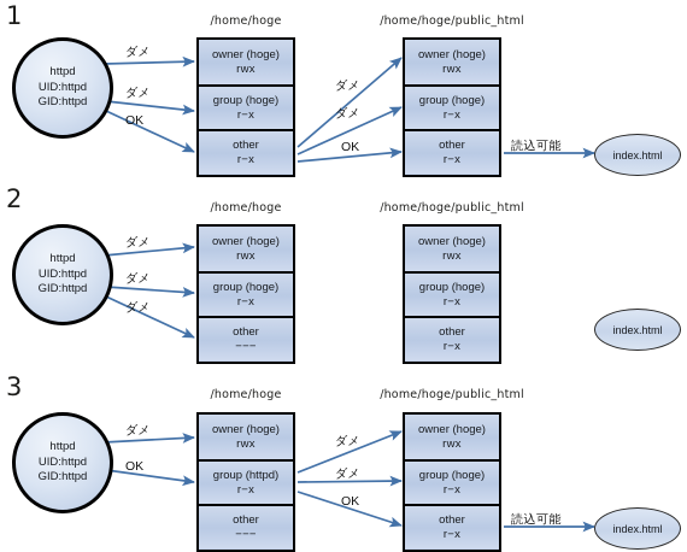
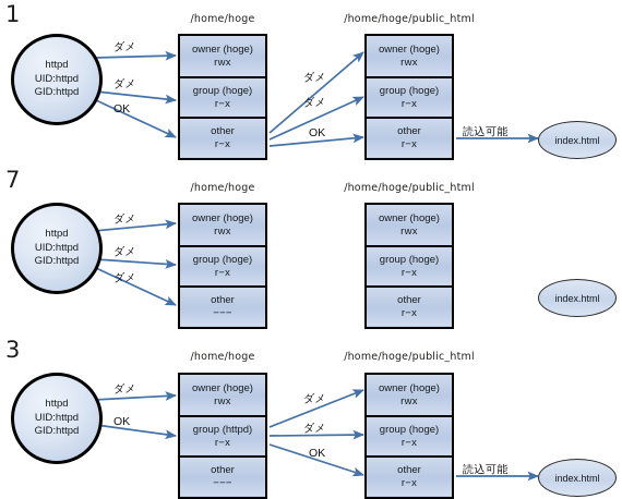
  1
  httpd
  UID:httpd
  GID:httpd
  /home/hoge
  owner (hoge)
  rwx
  group (hoge)
  r−x
  other
  r−x
  /home/hoge/public_html
  owner (hoge)
  rwx
  group (hoge)
  r−x
  other
  r−x
  ダメ
  ダメ
  OK
  ダメ
  ダメ
  OK
  読込可能
  index.html
- 2
+ 7
  httpd
  UID:httpd
  GID:httpd
  /home/hoge
  owner (hoge)
  rwx
  group (hoge)
  r−x
  other
  −−−
  /home/hoge/public_html
  owner (hoge)
  rwx
  group (hoge)
  r−x
  other
  r−x
  ダメ
  ダメ
  ダメ
  index.html
  3
  httpd
  UID:httpd
  GID:httpd
  /home/hoge
  owner (hoge)
  rwx
  group (httpd)
  r−x
  other
  −−−
  /home/hoge/public_html
  owner (hoge)
  rwx
  group (hoge)
  r−x
  other
  r−x
  ダメ
  OK
  ダメ
  ダメ
  OK
  読込可能
  index.html
